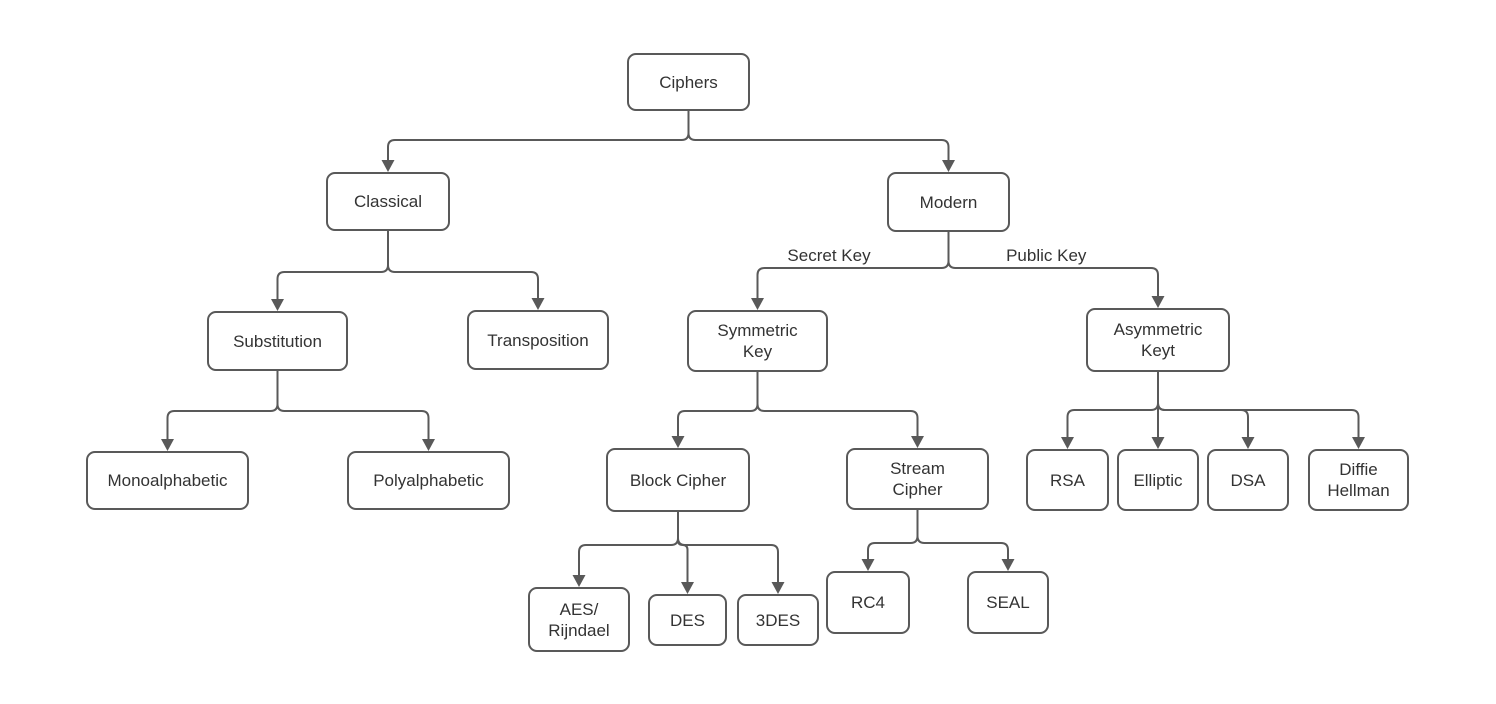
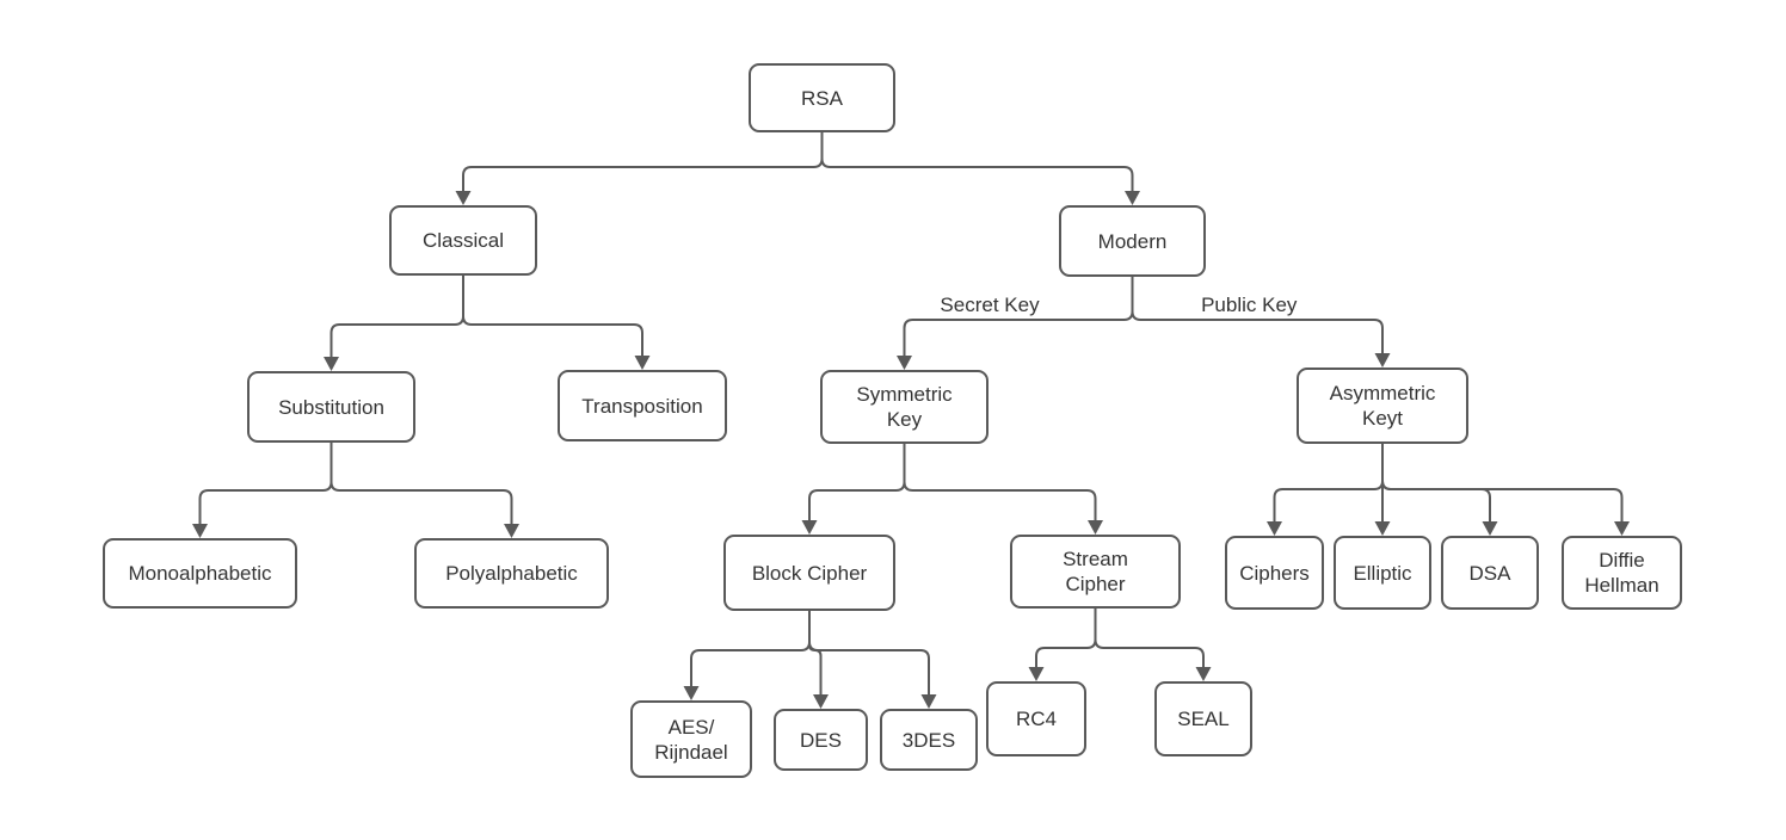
- Ciphers
+ RSA
  Classical
  Modern
  Substitution
  Transposition
  Symmetric
  Key
  Asymmetric
  Keyt
  Monoalphabetic
  Polyalphabetic
  Block Cipher
  Stream
  Cipher
- RSA
+ Ciphers
  Elliptic
  DSA
  Diffie
  Hellman
  AES/
  Rijndael
  DES
  3DES
  RC4
  SEAL
  Secret Key
  Public Key
